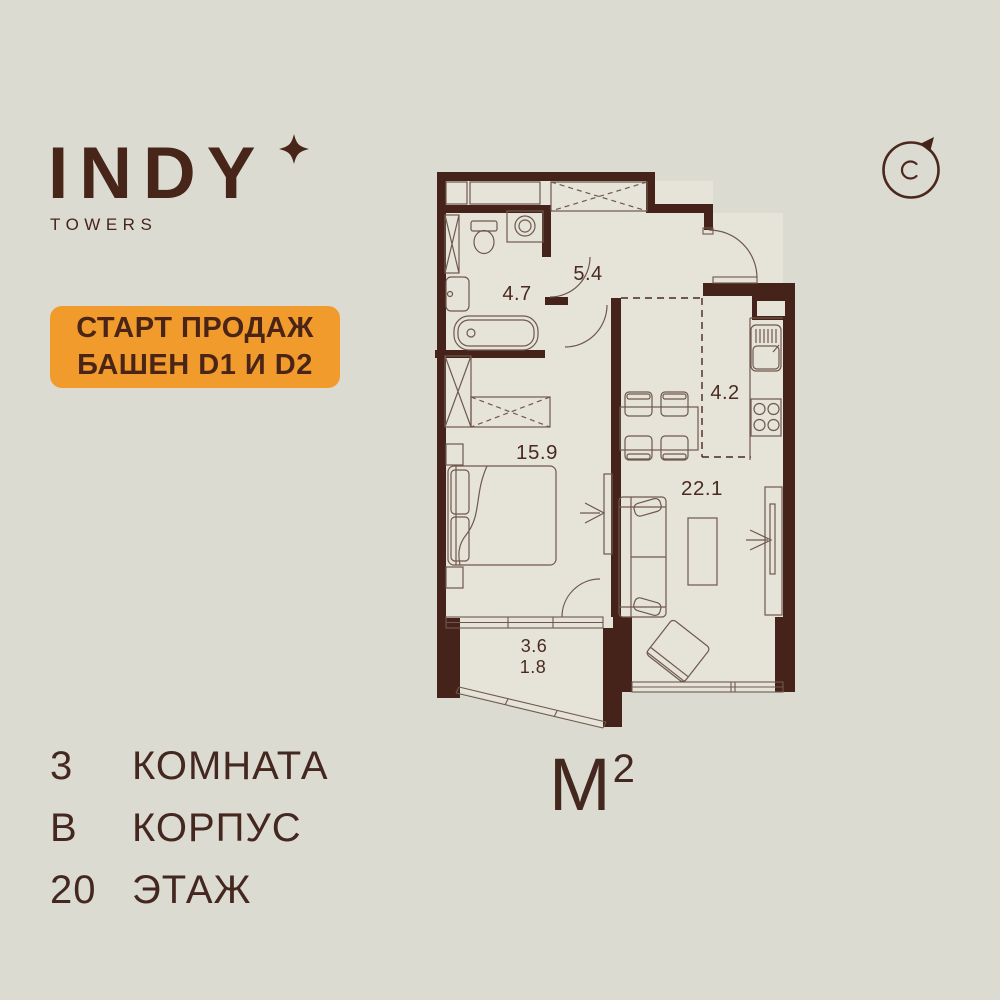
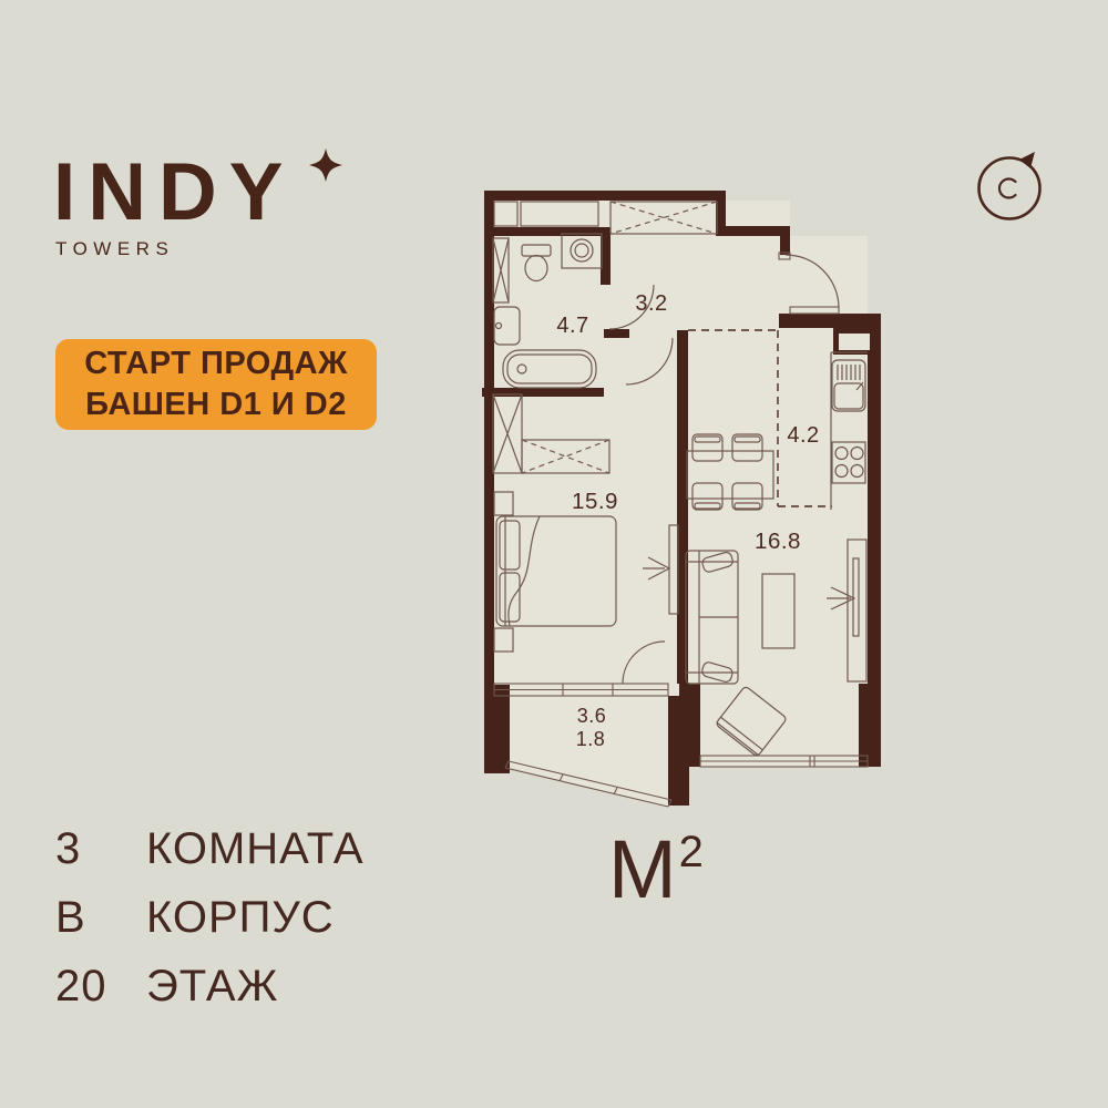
  INDY
  TOWERS
  СТАРТ ПРОДАЖ
  БАШЕН D1 И D2
  4.7
- 5.4
+ 3.2
  4.2
  15.9
- 22.1
+ 16.8
  3.6
  1.8
  3
  КОМНАТА
  В
  КОРПУС
  20
  ЭТАЖ
  М2
